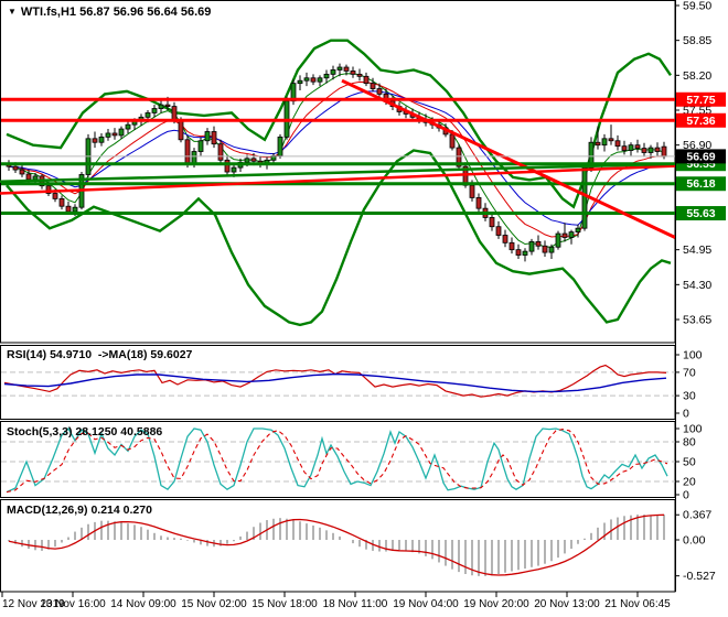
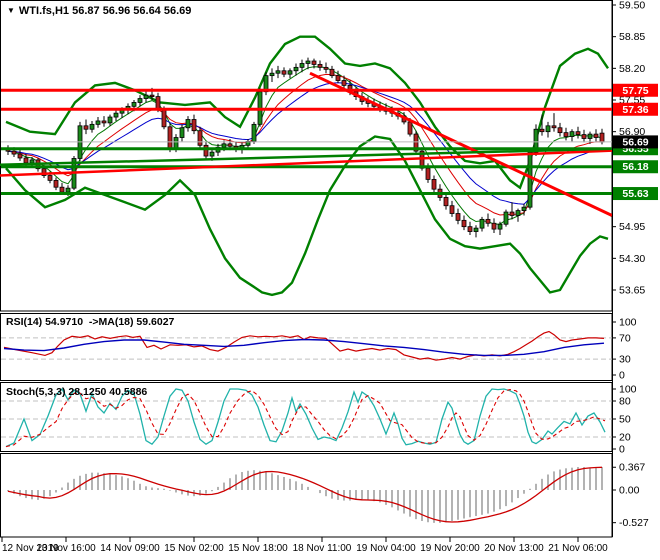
  59.50
  58.85
  58.20
  57.55
  56.90
  54.95
  54.30
  53.65
  57.75
  57.36
  56.55
  56.18
  55.63
  56.69
  100
  70
  30
  0
  100
  80
  50
  20
  0
  0.367
  0.00
  -0.527
  12 Nov 2019
  13 Nov 16:00
  14 Nov 09:00
  15 Nov 02:00
  15 Nov 18:00
  18 Nov 11:00
  19 Nov 04:00
  19 Nov 20:00
  20 Nov 13:00
- 21 Nov 06:45
+ 21 Nov 06:00
  ▼ WTI.fs,H1 56.87 56.96 56.64 56.69
  RSI(14) 54.9710 ->MA(18) 59.6027
  Stoch(5,3,3) 28.1250 40.5886
- MACD(12,26,9) 0.214 0.270
